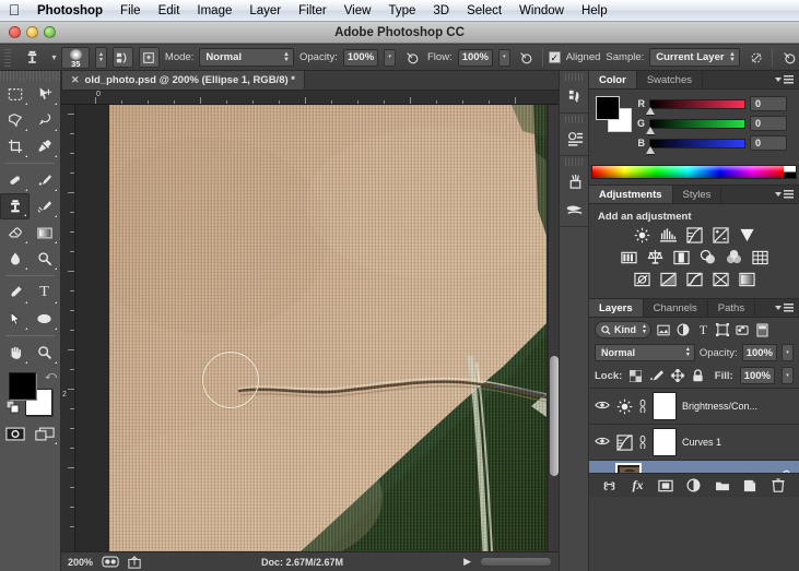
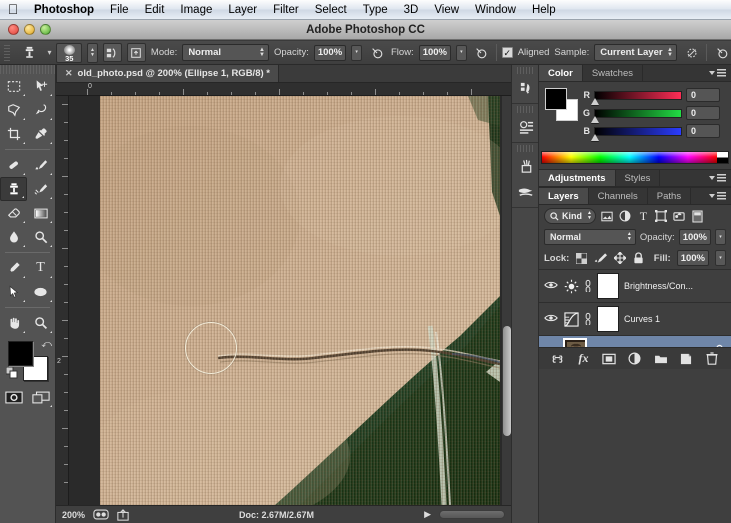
  
  Photoshop
  File
  Edit
  Image
  Layer
  Filter
- View
+ Select
  Type
  3D
- Select
+ View
  Window
  Help
  Adobe Photoshop CC
  ▾
  35
  Mode:
  Normal
  Opacity:
  100%
  Flow:
  100%
  ✓
  Aligned
  Sample:
  Current Layer
  T
  ⤺
  ✕
  old_photo.psd @ 200% (Ellipse 1, RGB/8) *
  200%
  Doc: 2.67M/2.67M
  ▶
  Color
  Swatches
  R
  0
  G
  0
  B
  0
  Adjustments
  Styles
- Add an adjustment
  Layers
  Channels
  Paths
  Kind
  T
  Normal
  Opacity:
  100%
  Lock:
  Fill:
  100%
  Brightness/Con...
  Curves 1
  fx
